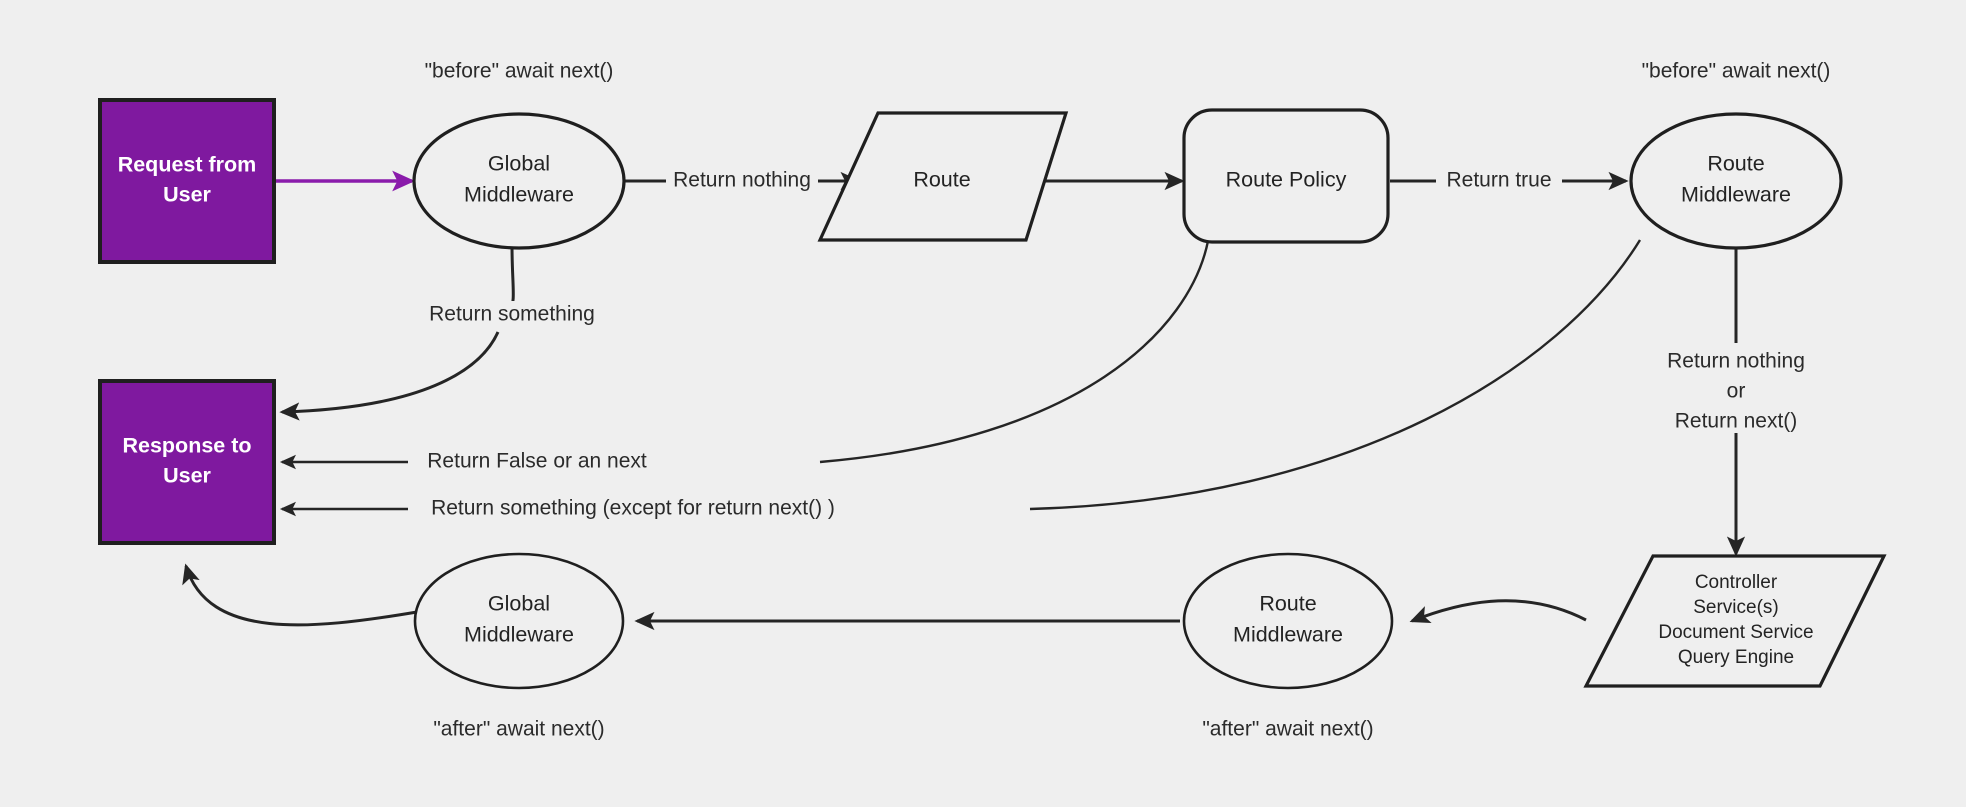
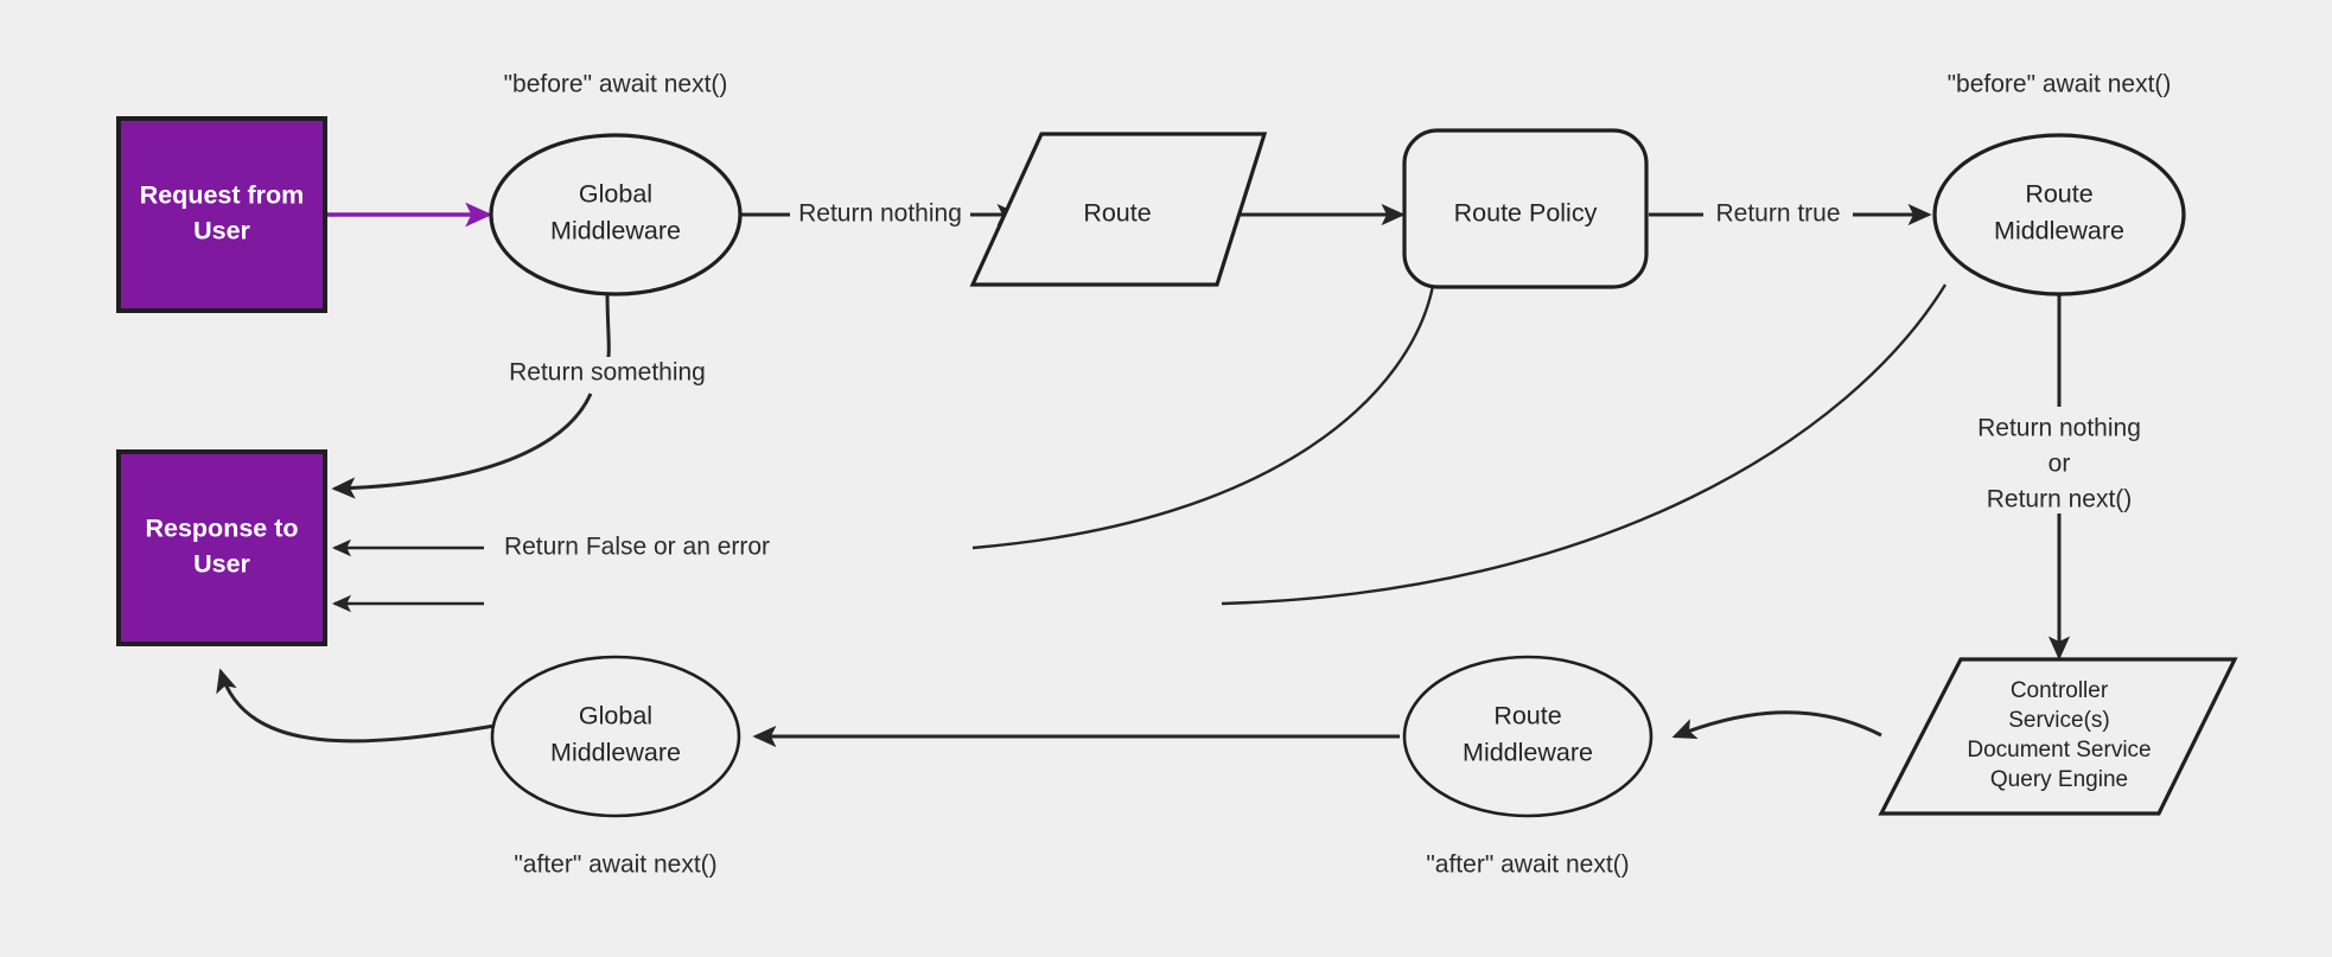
  Request from
  User
  Response to
  User
  Global
  Middleware
  Route
  Route Policy
  Route
  Middleware
  Controller
  Service(s)
  Document Service
  Query Engine
  Route
  Middleware
  Global
  Middleware
  "before" await next()
  "before" await next()
  Return nothing
  Return true
  Return something
- Return False or an next
+ Return False or an error
- Return something (except for return next() )
  Return nothing
  or
  Return next()
  "after" await next()
  "after" await next()
